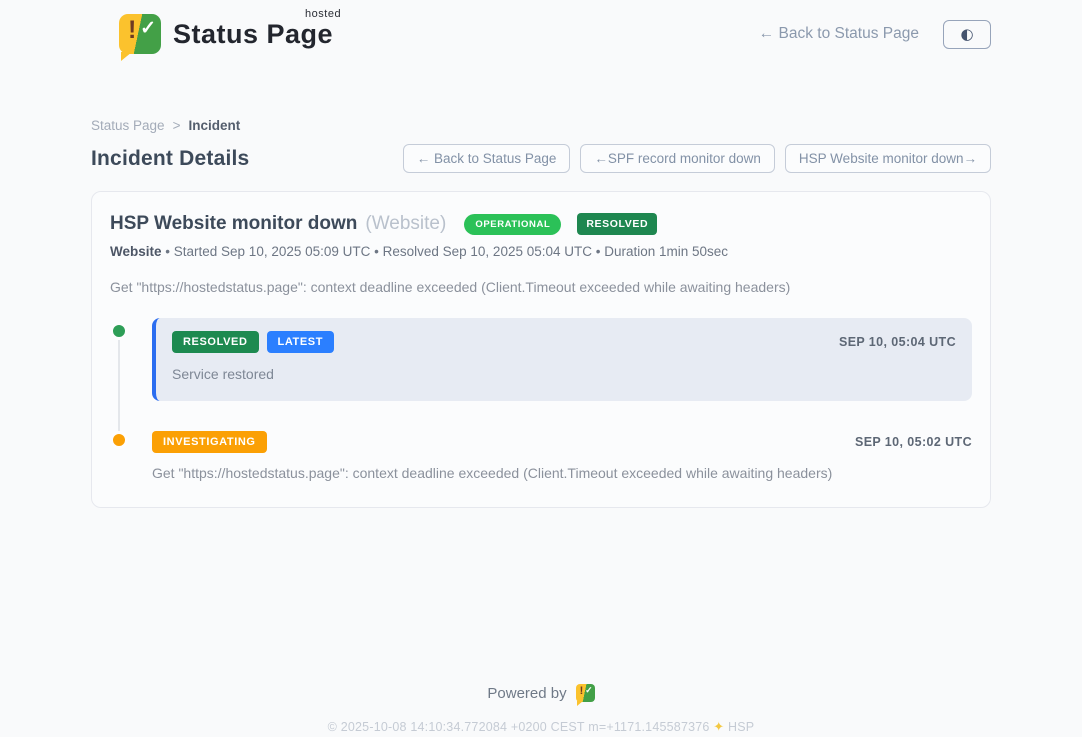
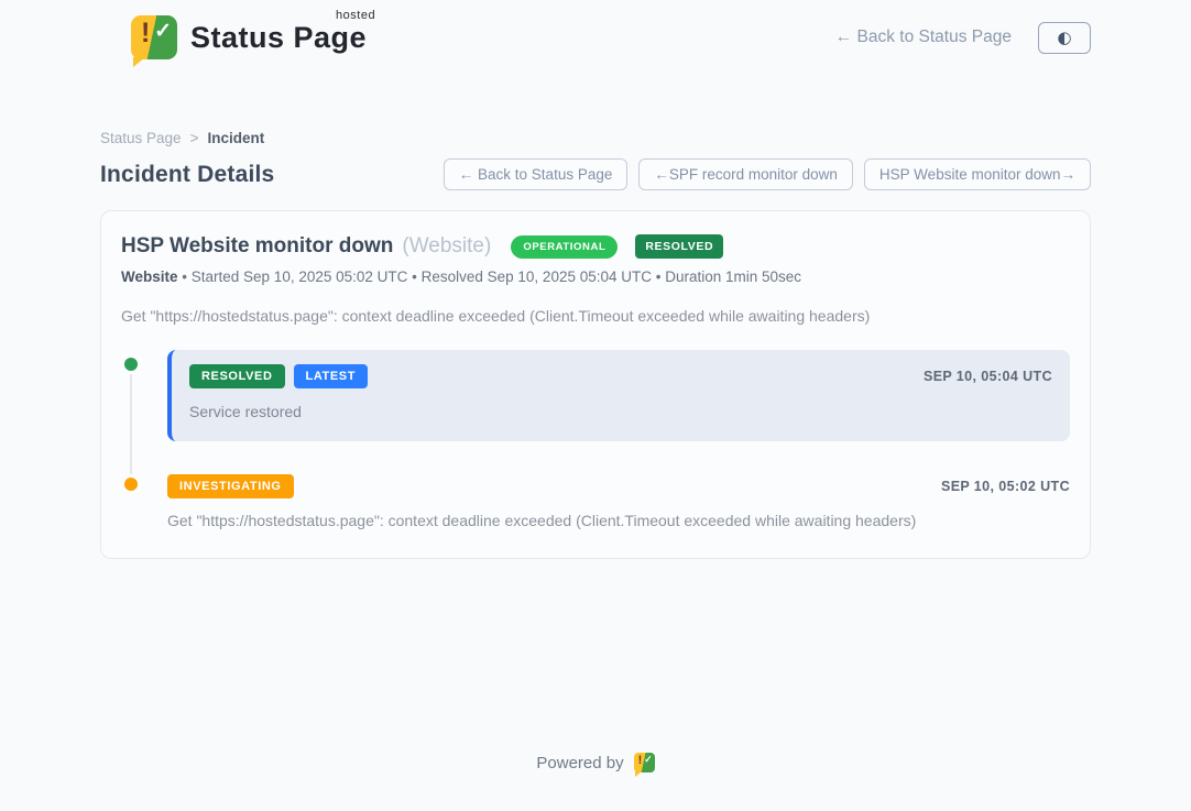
  !
  ✓
  Status Page
  hosted
  ← Back to Status Page
  ◐
  Status Page
  >
  Incident
  Incident Details
  ← Back to Status Page
  ←SPF record monitor down
  HSP Website monitor down→
  HSP Website monitor down
  (Website)
  OPERATIONAL
  RESOLVED
- Website • Started Sep 10, 2025 05:09 UTC • Resolved Sep 10, 2025 05:04 UTC • Duration 1min 50sec
+ Website • Started Sep 10, 2025 05:02 UTC • Resolved Sep 10, 2025 05:04 UTC • Duration 1min 50sec
  Get "https://hostedstatus.page": context deadline exceeded (Client.Timeout exceeded while awaiting headers)
  RESOLVED
  LATEST
  SEP 10, 05:04 UTC
  Service restored
  INVESTIGATING
  SEP 10, 05:02 UTC
  Get "https://hostedstatus.page": context deadline exceeded (Client.Timeout exceeded while awaiting headers)
  Powered by
  !
  ✓
- © 2025-10-08 14:10:34.772084 +0200 CEST m=+1171.145587376 ✦ HSP
